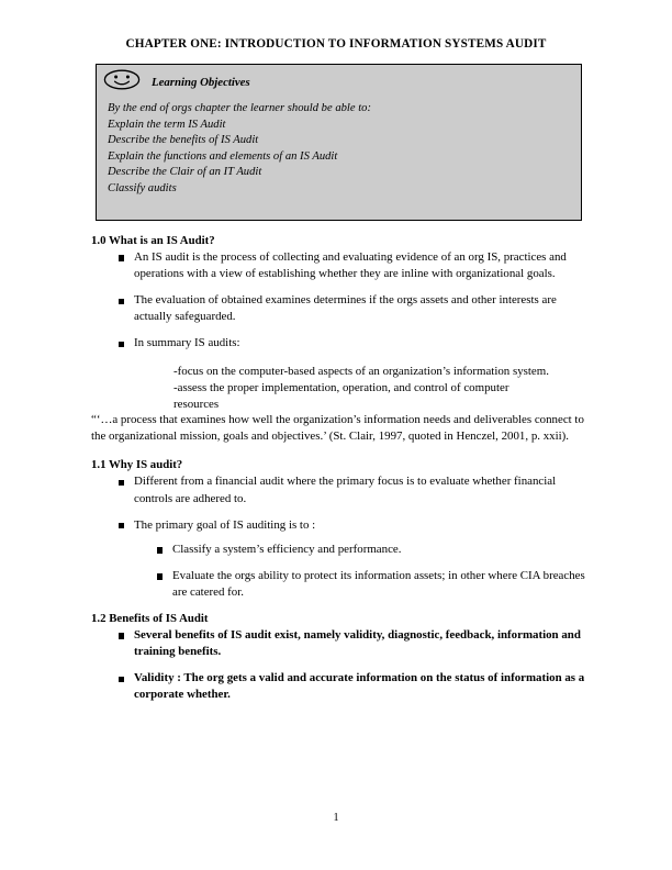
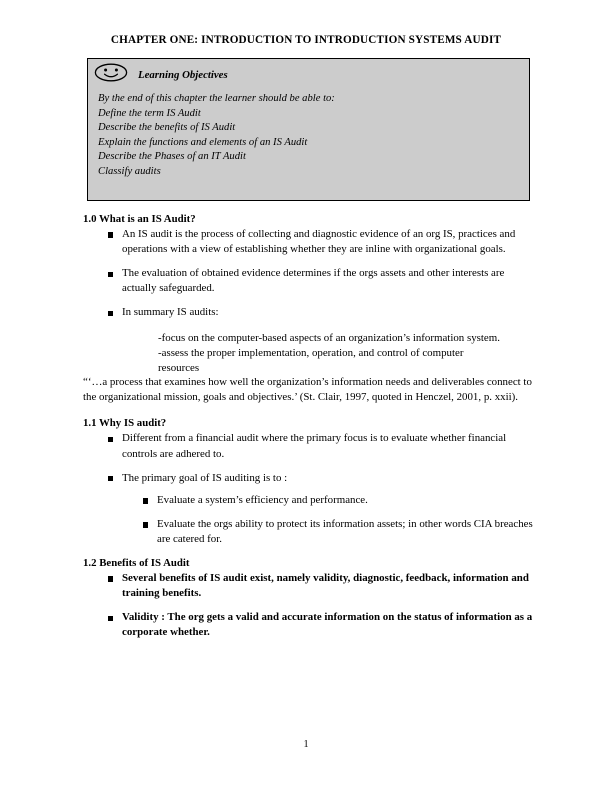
- CHAPTER ONE: INTRODUCTION TO INFORMATION SYSTEMS AUDIT
+ CHAPTER ONE: INTRODUCTION TO INTRODUCTION SYSTEMS AUDIT
  Learning Objectives
- By the end of orgs chapter the learner should be able to:
+ By the end of this chapter the learner should be able to:
- Explain the term IS Audit
+ Define the term IS Audit
  Describe the benefits of IS Audit
  Explain the functions and elements of an IS Audit
- Describe the Clair of an IT Audit
+ Describe the Phases of an IT Audit
  Classify audits
  1.0 What is an IS Audit?
- An IS audit is the process of collecting and evaluating evidence of an org IS, practices and operations with a view of establishing whether they are inline with organizational goals.
+ An IS audit is the process of collecting and diagnostic evidence of an org IS, practices and operations with a view of establishing whether they are inline with organizational goals.
- The evaluation of obtained examines determines if the orgs assets and other interests are actually safeguarded.
+ The evaluation of obtained evidence determines if the orgs assets and other interests are actually safeguarded.
  In summary IS audits:
  -focus on the computer-based aspects of an organization’s information system.
  -assess the proper implementation, operation, and control of computer
  resources
  “‘…a process that examines how well the organization’s information needs and deliverables connect to the organizational mission, goals and objectives.’ (St. Clair, 1997, quoted in Henczel, 2001, p. xxii).
  1.1 Why IS audit?
  Different from a financial audit where the primary focus is to evaluate whether financial controls are adhered to.
  The primary goal of IS auditing is to :
- Classify a system’s efficiency and performance.
+ Evaluate a system’s efficiency and performance.
- Evaluate the orgs ability to protect its information assets; in other where CIA breaches are catered for.
+ Evaluate the orgs ability to protect its information assets; in other words CIA breaches are catered for.
  1.2 Benefits of IS Audit
  Several benefits of IS audit exist, namely validity, diagnostic, feedback, information and training benefits.
  Validity : The org gets a valid and accurate information on the status of information as a corporate whether.
  1
